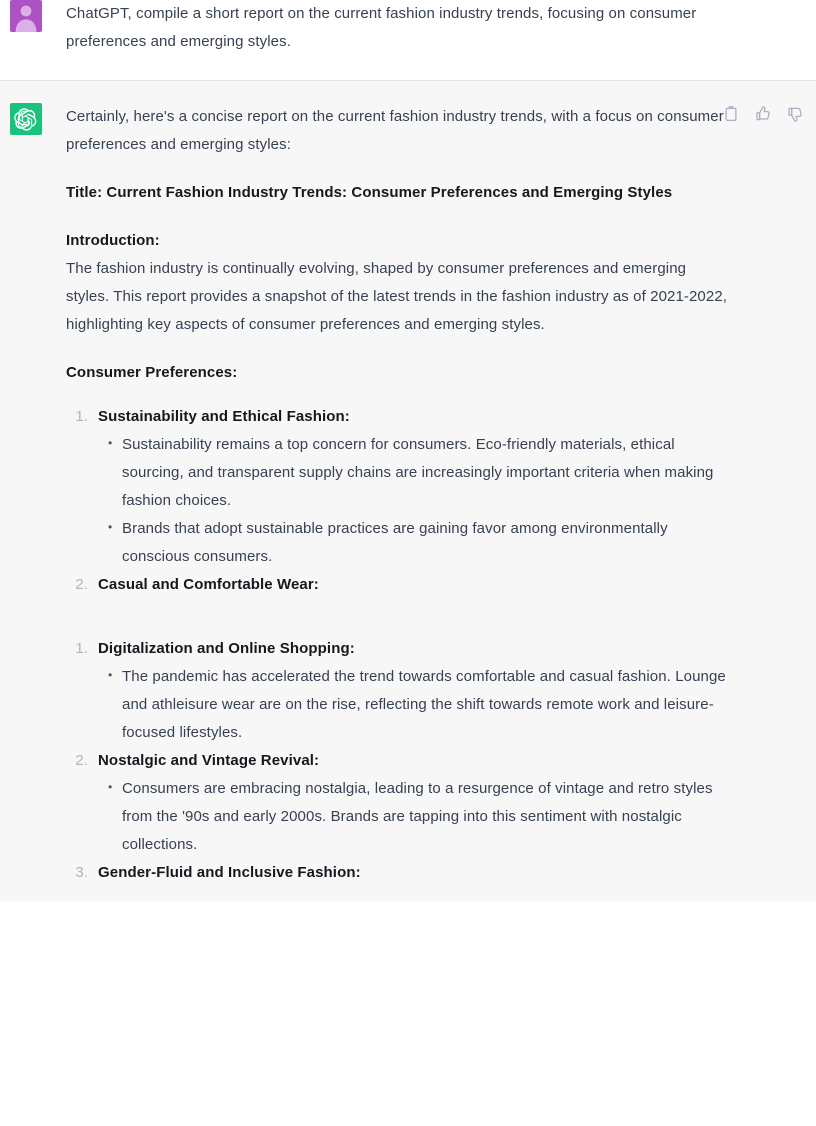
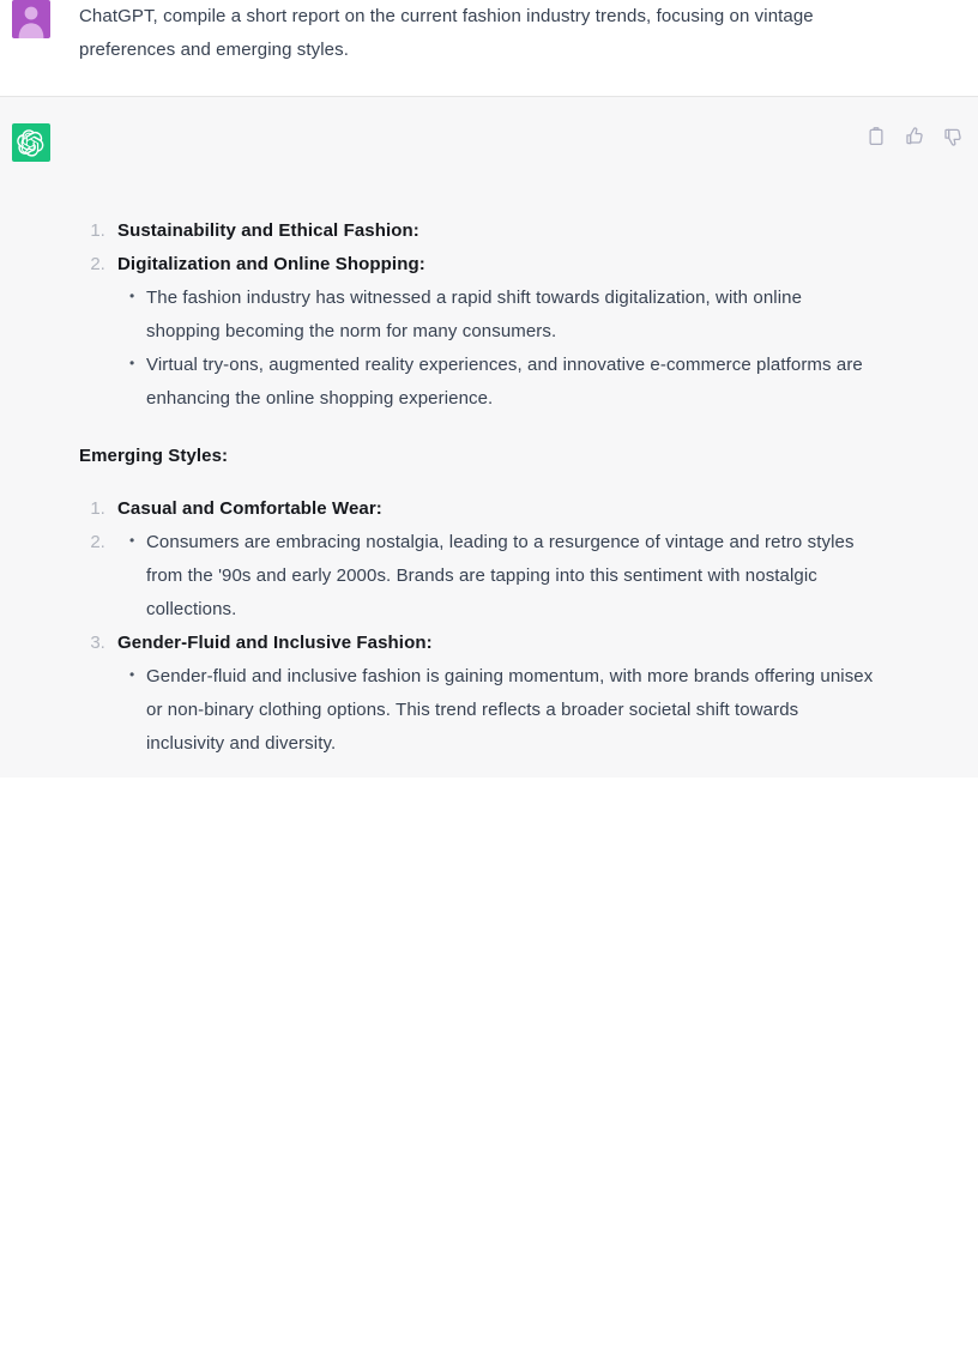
- ChatGPT, compile a short report on the current fashion industry trends, focusing on consumer preferences and emerging styles.
+ ChatGPT, compile a short report on the current fashion industry trends, focusing on vintage preferences and emerging styles.
- Certainly, here's a concise report on the current fashion industry trends, with a focus on consumer preferences and emerging styles:
- Title: Current Fashion Industry Trends: Consumer Preferences and Emerging Styles
- Introduction:
- The fashion industry is continually evolving, shaped by consumer preferences and emerging styles. This report provides a snapshot of the latest trends in the fashion industry as of 2021-2022, highlighting key aspects of consumer preferences and emerging styles.
- Consumer Preferences:
  Sustainability and Ethical Fashion:
- Sustainability remains a top concern for consumers. Eco-friendly materials, ethical sourcing, and transparent supply chains are increasingly important criteria when making fashion choices.
- Brands that adopt sustainable practices are gaining favor among environmentally conscious consumers.
- Casual and Comfortable Wear:
+ Digitalization and Online Shopping:
+ The fashion industry has witnessed a rapid shift towards digitalization, with online shopping becoming the norm for many consumers.
+ Virtual try-ons, augmented reality experiences, and innovative e-commerce platforms are enhancing the online shopping experience.
+ Emerging Styles:
- Digitalization and Online Shopping:
+ Casual and Comfortable Wear:
- The pandemic has accelerated the trend towards comfortable and casual fashion. Lounge and athleisure wear are on the rise, reflecting the shift towards remote work and leisure-focused lifestyles.
- Nostalgic and Vintage Revival:
  Consumers are embracing nostalgia, leading to a resurgence of vintage and retro styles from the '90s and early 2000s. Brands are tapping into this sentiment with nostalgic collections.
  Gender-Fluid and Inclusive Fashion:
+ Gender-fluid and inclusive fashion is gaining momentum, with more brands offering unisex or non-binary clothing options. This trend reflects a broader societal shift towards inclusivity and diversity.
